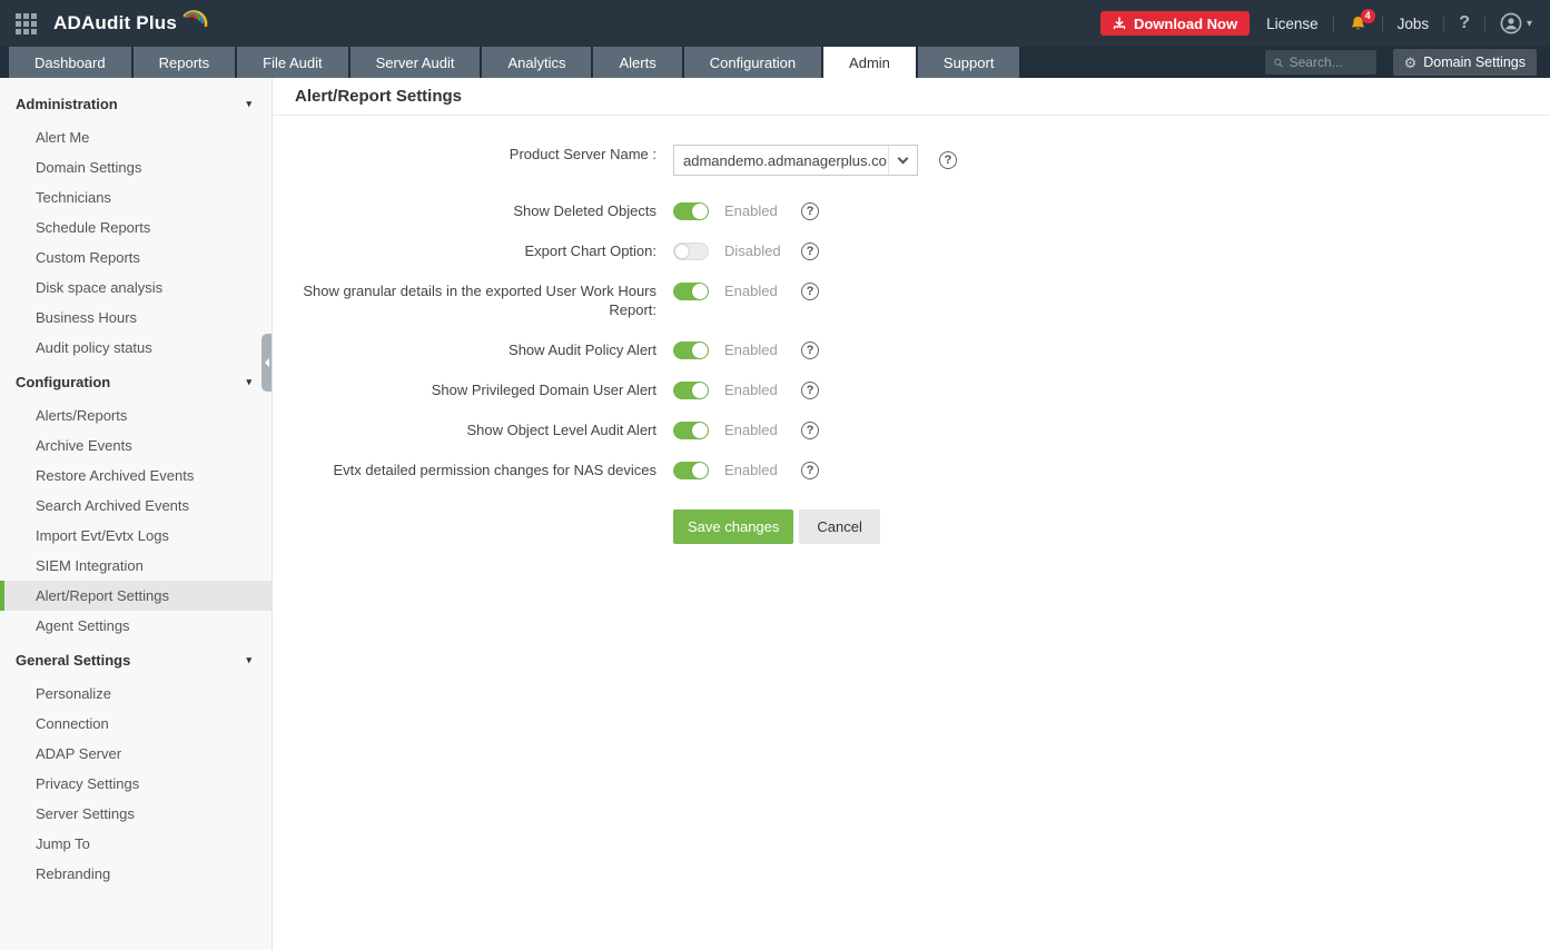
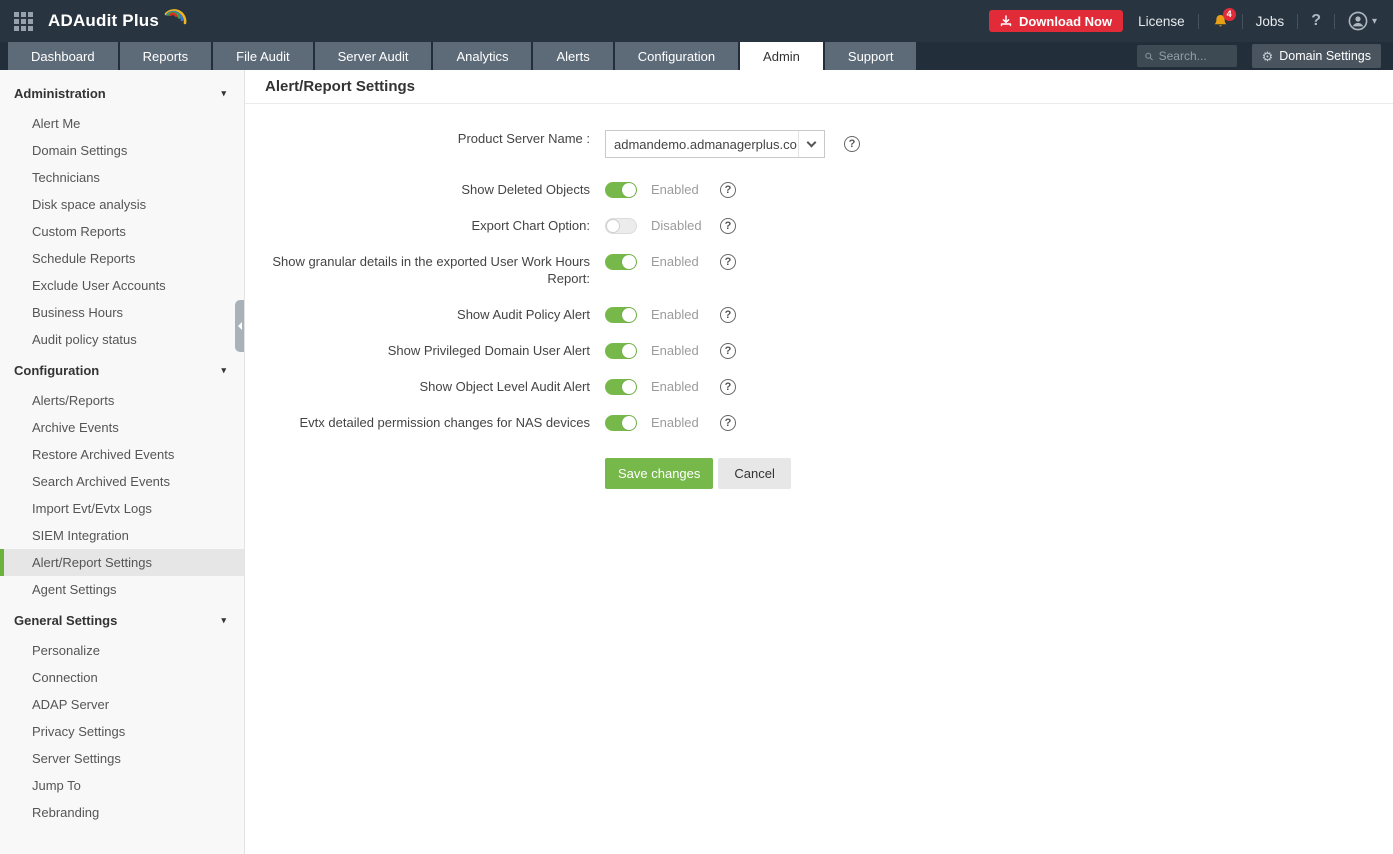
  ADAudit Plus
  Download Now
  License
  4
  Jobs
  ?
  ▾
  Dashboard
  Reports
  File Audit
  Server Audit
  Analytics
  Alerts
  Configuration
  Admin
  Support
  Search...
  ⚙
  Domain Settings
  Administration
  ▾
  Alert Me
  Domain Settings
  Technicians
- Schedule Reports
+ Disk space analysis
  Custom Reports
- Disk space analysis
+ Schedule Reports
+ Exclude User Accounts
  Business Hours
  Audit policy status
  Configuration
  ▾
  Alerts/Reports
  Archive Events
  Restore Archived Events
  Search Archived Events
  Import Evt/Evtx Logs
  SIEM Integration
  Alert/Report Settings
  Agent Settings
  General Settings
  ▾
  Personalize
  Connection
  ADAP Server
  Privacy Settings
  Server Settings
  Jump To
  Rebranding
  Alert/Report Settings
  Product Server Name :
  admandemo.admanagerplus.co
  ?
  Show Deleted Objects
  Enabled
  ?
  Export Chart Option:
  Disabled
  ?
  Show granular details in the exported User Work Hours Report:
  Enabled
  ?
  Show Audit Policy Alert
  Enabled
  ?
  Show Privileged Domain User Alert
  Enabled
  ?
  Show Object Level Audit Alert
  Enabled
  ?
  Evtx detailed permission changes for NAS devices
  Enabled
  ?
  Save changes
  Cancel
